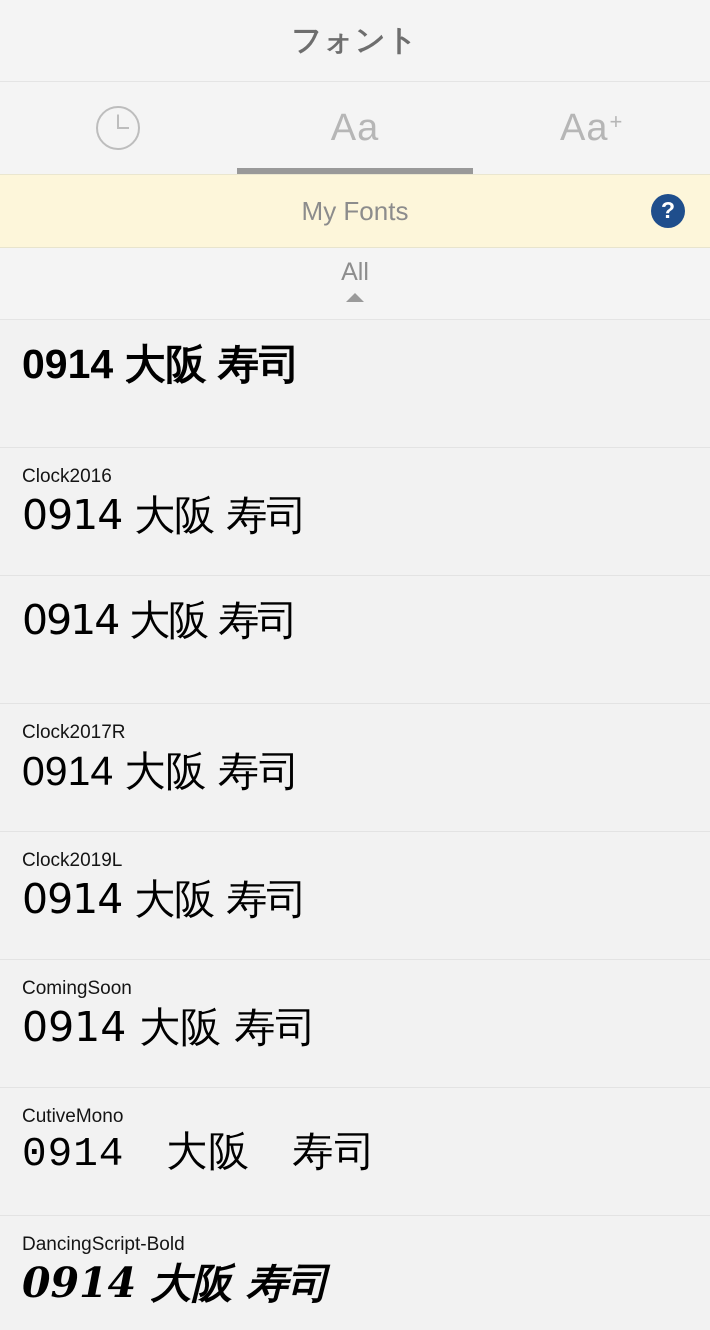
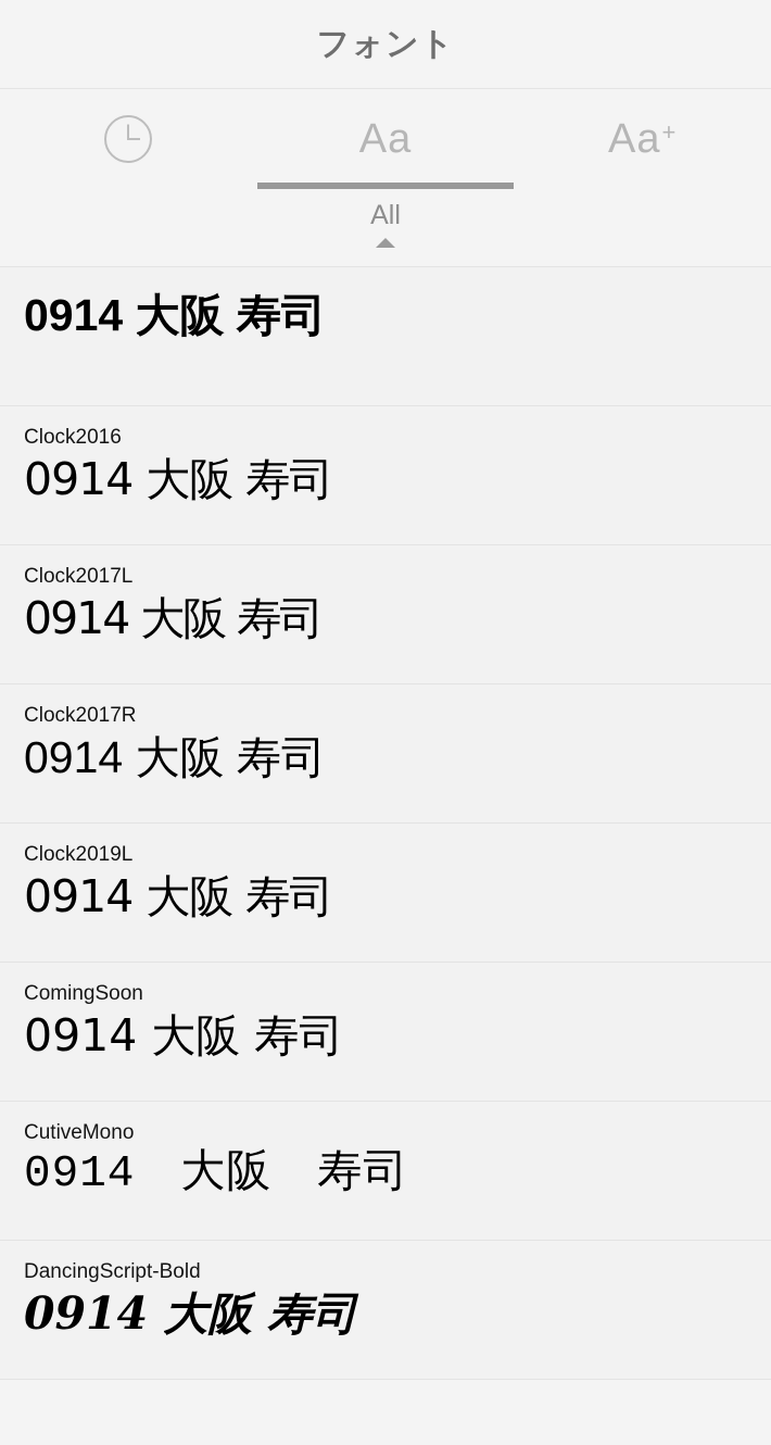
  フォント
  Aa
  Aa
  +
- My Fonts
- ?
  All
  0914 大阪 寿司
  Clock2016
  0914 大阪 寿司
+ Clock2017L
  0914 大阪 寿司
  Clock2017R
  0914 大阪 寿司
  Clock2019L
  0914 大阪 寿司
  ComingSoon
  0914 大阪 寿司
  CutiveMono
  0914 大阪 寿司
  DancingScript-Bold
  0914 大阪 寿司
